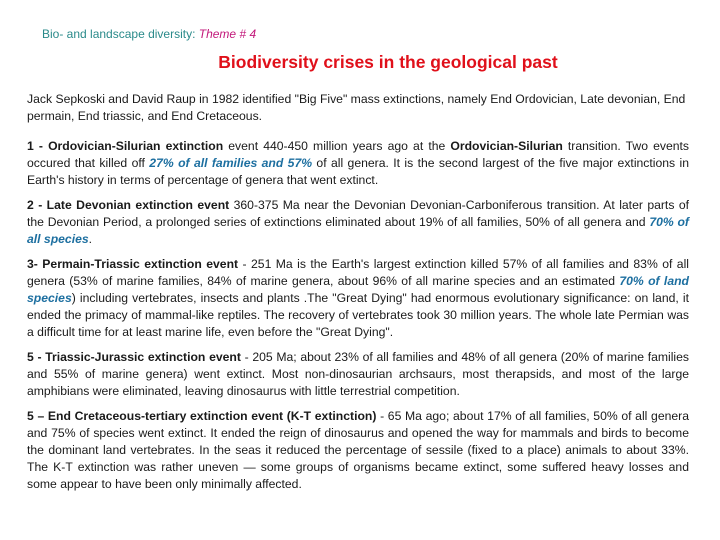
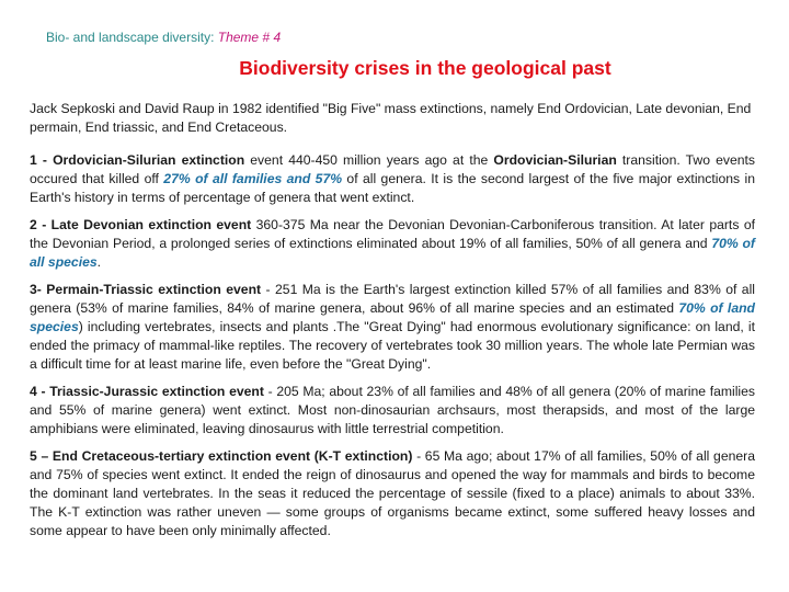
  Bio- and landscape diversity: Theme # 4
  Biodiversity crises in the geological past
  Jack Sepkoski and David Raup in 1982 identified "Big Five" mass extinctions, namely End Ordovician, Late devonian, End permain, End triassic, and End Cretaceous.
  1 - Ordovician-Silurian extinction event 440-450 million years ago at the Ordovician-Silurian transition. Two events occured that killed off 27% of all families and 57% of all genera. It is the second largest of the five major extinctions in Earth's history in terms of percentage of genera that went extinct.
  2 - Late Devonian extinction event 360-375 Ma near the Devonian Devonian-Carboniferous transition. At later parts of the Devonian Period, a prolonged series of extinctions eliminated about 19% of all families, 50% of all genera and 70% of all species.
  3- Permain-Triassic extinction event - 251 Ma is the Earth's largest extinction killed 57% of all families and 83% of all genera (53% of marine families, 84% of marine genera, about 96% of all marine species and an estimated 70% of land species) including vertebrates, insects and plants .The "Great Dying" had enormous evolutionary significance: on land, it ended the primacy of mammal-like reptiles. The recovery of vertebrates took 30 million years. The whole late Permian was a difficult time for at least marine life, even before the "Great Dying".
- 5 - Triassic-Jurassic extinction event - 205 Ma; about 23% of all families and 48% of all genera (20% of marine families and 55% of marine genera) went extinct. Most non-dinosaurian archsaurs, most therapsids, and most of the large amphibians were eliminated, leaving dinosaurus with little terrestrial competition.
+ 4 - Triassic-Jurassic extinction event - 205 Ma; about 23% of all families and 48% of all genera (20% of marine families and 55% of marine genera) went extinct. Most non-dinosaurian archsaurs, most therapsids, and most of the large amphibians were eliminated, leaving dinosaurus with little terrestrial competition.
  5 – End Cretaceous-tertiary extinction event (K-T extinction) - 65 Ma ago; about 17% of all families, 50% of all genera and 75% of species went extinct. It ended the reign of dinosaurus and opened the way for mammals and birds to become the dominant land vertebrates. In the seas it reduced the percentage of sessile (fixed to a place) animals to about 33%. The K-T extinction was rather uneven — some groups of organisms became extinct, some suffered heavy losses and some appear to have been only minimally affected.
